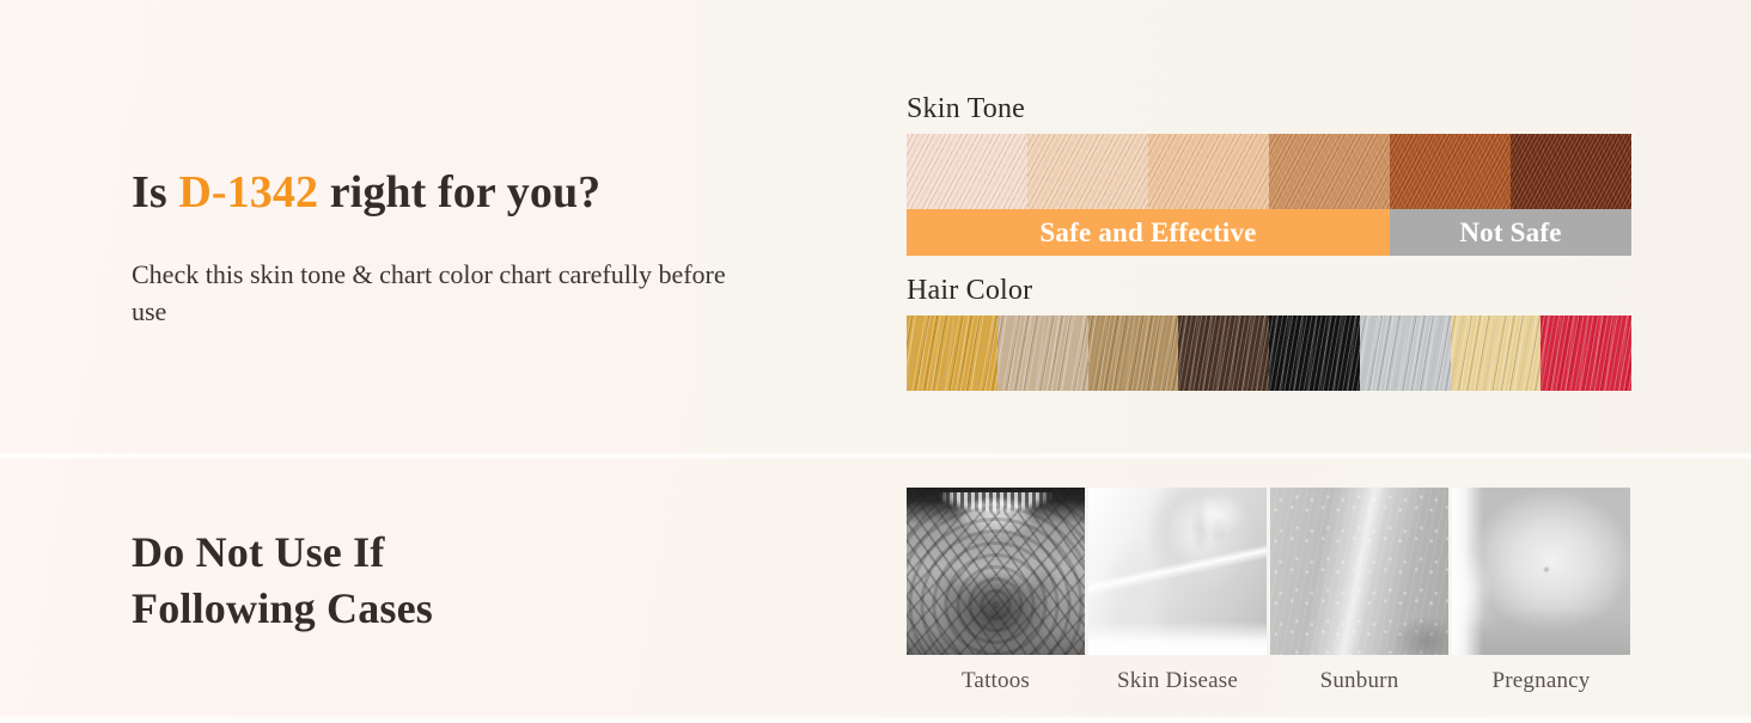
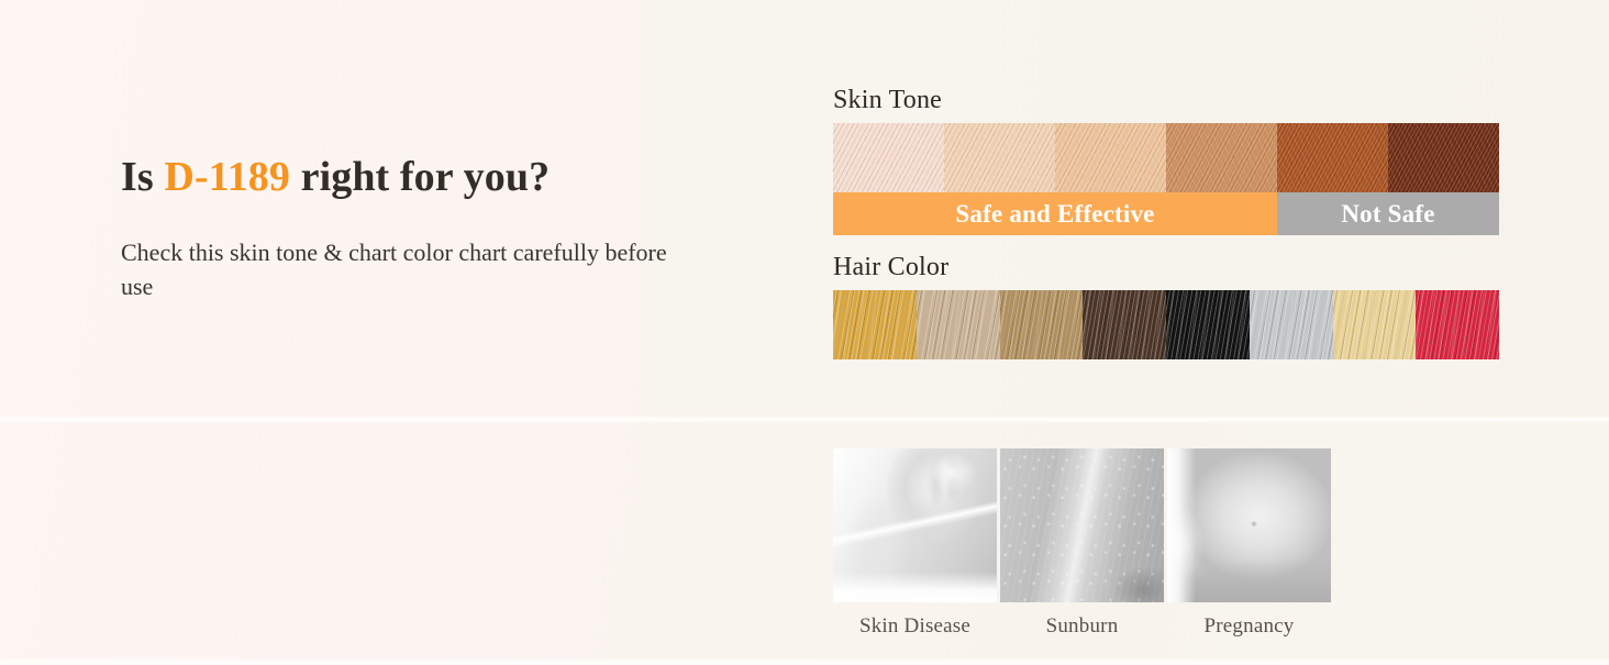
- Is D-1342 right for you?
+ Is D-1189 right for you?
  Check this skin tone & chart color chart carefully before use
  Skin Tone
  Safe and Effective
  Not Safe
  Hair Color
- Do Not Use If
- Following Cases
- Tattoos
  Skin Disease
  Sunburn
  Pregnancy
